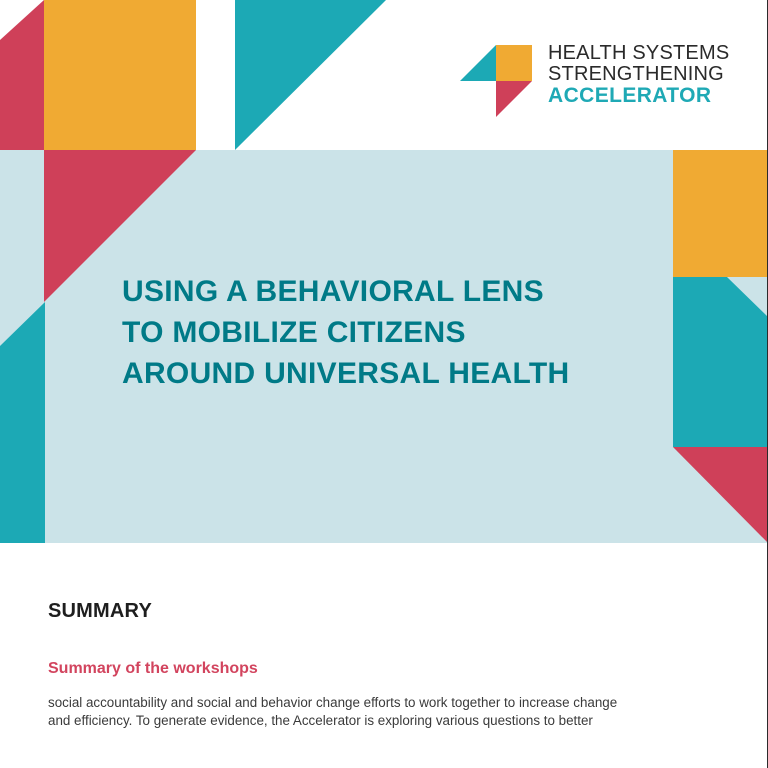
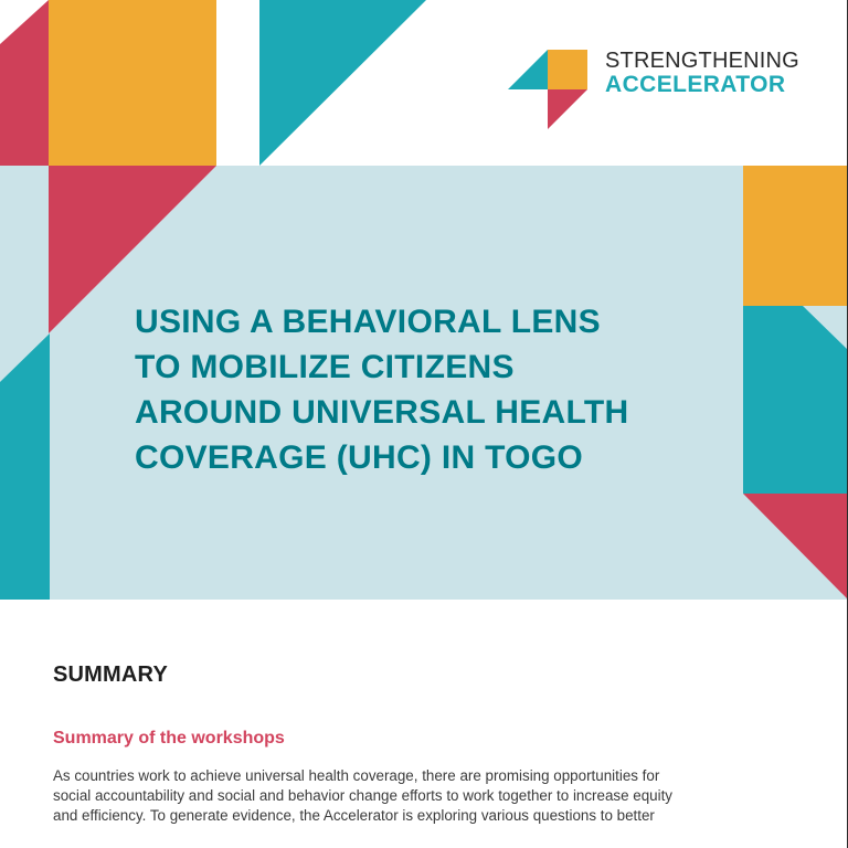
- HEALTH SYSTEMS
  STRENGTHENING
  ACCELERATOR
  USING A BEHAVIORAL LENS
  TO MOBILIZE CITIZENS
  AROUND UNIVERSAL HEALTH
+ COVERAGE (UHC) IN TOGO
  SUMMARY
  Summary of the workshops
+ As countries work to achieve universal health coverage, there are promising opportunities for
- social accountability and social and behavior change efforts to work together to increase change
+ social accountability and social and behavior change efforts to work together to increase equity
  and efficiency. To generate evidence, the Accelerator is exploring various questions to better
